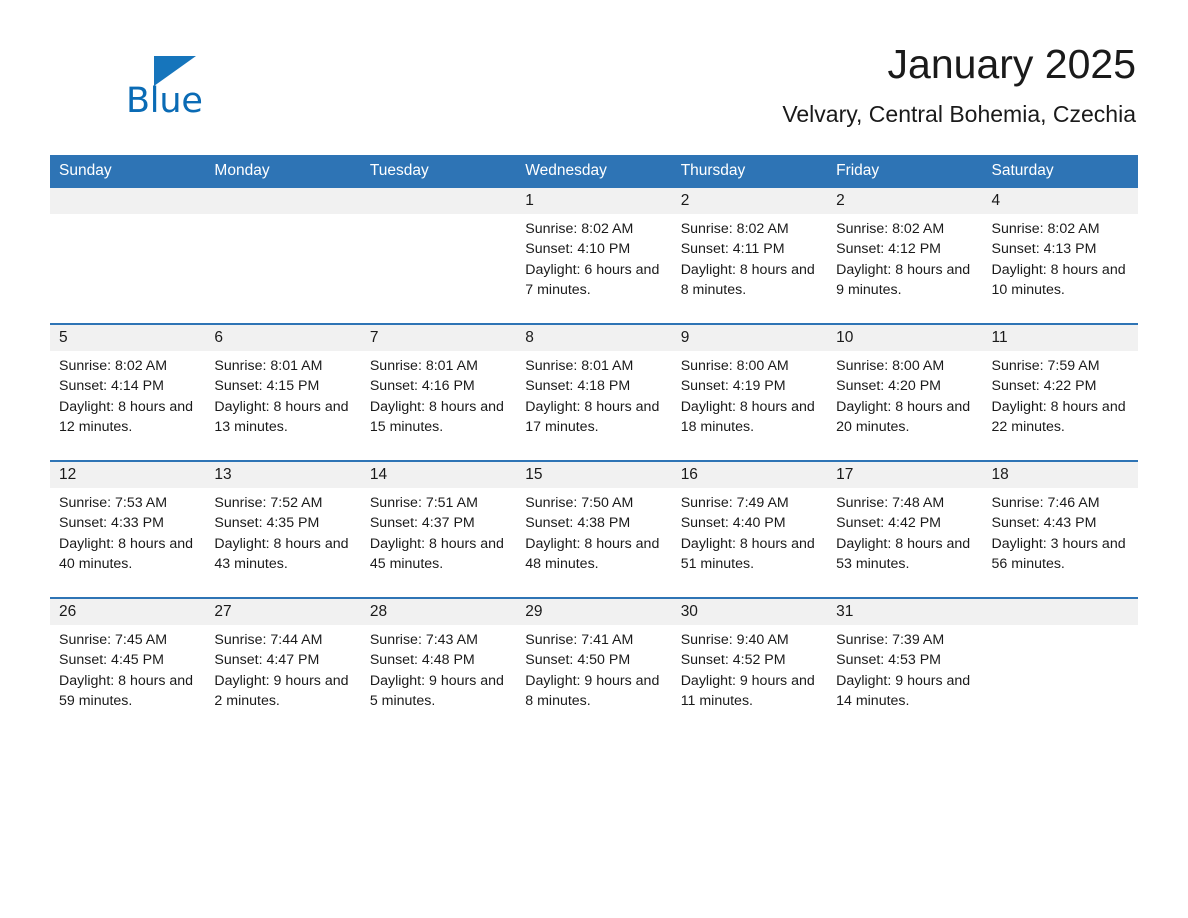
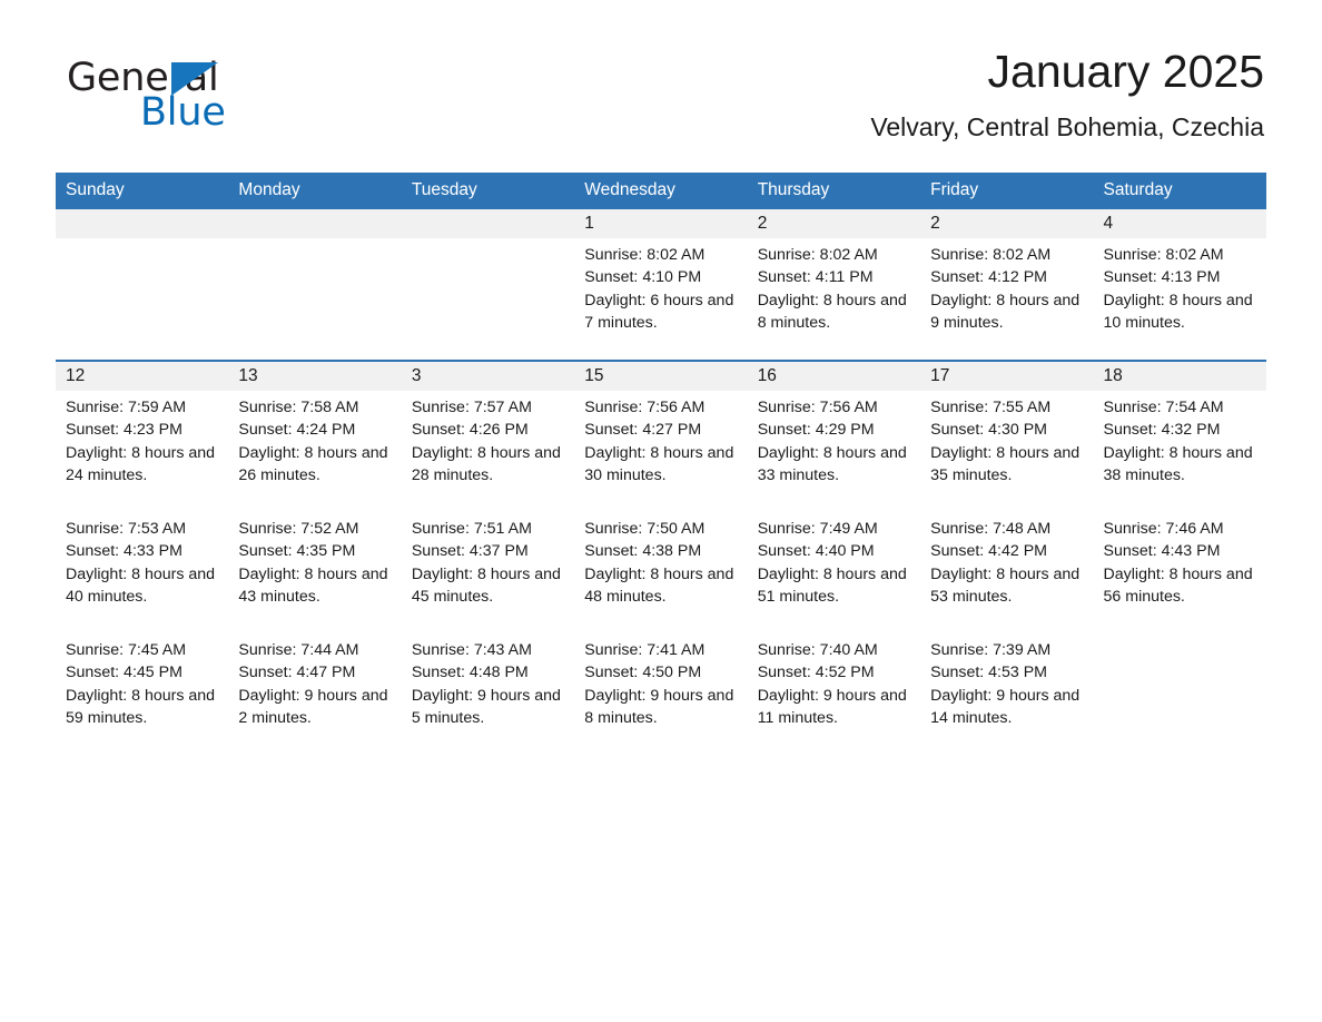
+ General
  Blue
  January 2025
  Velvary, Central Bohemia, Czechia
  Sunday	Monday	Tuesday	Wednesday	Thursday	Friday	Saturday
  			1	2	2	4
  			Sunrise: 8:02 AMSunset: 4:10 PMDaylight: 6 hours and 7 minutes.	Sunrise: 8:02 AMSunset: 4:11 PMDaylight: 8 hours and 8 minutes.	Sunrise: 8:02 AMSunset: 4:12 PMDaylight: 8 hours and 9 minutes.	Sunrise: 8:02 AMSunset: 4:13 PMDaylight: 8 hours and 10 minutes.
- 5	6	7	8	9	10	11
- Sunrise: 8:02 AMSunset: 4:14 PMDaylight: 8 hours and 12 minutes.	Sunrise: 8:01 AMSunset: 4:15 PMDaylight: 8 hours and 13 minutes.	Sunrise: 8:01 AMSunset: 4:16 PMDaylight: 8 hours and 15 minutes.	Sunrise: 8:01 AMSunset: 4:18 PMDaylight: 8 hours and 17 minutes.	Sunrise: 8:00 AMSunset: 4:19 PMDaylight: 8 hours and 18 minutes.	Sunrise: 8:00 AMSunset: 4:20 PMDaylight: 8 hours and 20 minutes.	Sunrise: 7:59 AMSunset: 4:22 PMDaylight: 8 hours and 22 minutes.
- 12	13	14	15	16	17	18
+ 12	13	3	15	16	17	18
+ Sunrise: 7:59 AMSunset: 4:23 PMDaylight: 8 hours and 24 minutes.	Sunrise: 7:58 AMSunset: 4:24 PMDaylight: 8 hours and 26 minutes.	Sunrise: 7:57 AMSunset: 4:26 PMDaylight: 8 hours and 28 minutes.	Sunrise: 7:56 AMSunset: 4:27 PMDaylight: 8 hours and 30 minutes.	Sunrise: 7:56 AMSunset: 4:29 PMDaylight: 8 hours and 33 minutes.	Sunrise: 7:55 AMSunset: 4:30 PMDaylight: 8 hours and 35 minutes.	Sunrise: 7:54 AMSunset: 4:32 PMDaylight: 8 hours and 38 minutes.
- Sunrise: 7:53 AMSunset: 4:33 PMDaylight: 8 hours and 40 minutes.	Sunrise: 7:52 AMSunset: 4:35 PMDaylight: 8 hours and 43 minutes.	Sunrise: 7:51 AMSunset: 4:37 PMDaylight: 8 hours and 45 minutes.	Sunrise: 7:50 AMSunset: 4:38 PMDaylight: 8 hours and 48 minutes.	Sunrise: 7:49 AMSunset: 4:40 PMDaylight: 8 hours and 51 minutes.	Sunrise: 7:48 AMSunset: 4:42 PMDaylight: 8 hours and 53 minutes.	Sunrise: 7:46 AMSunset: 4:43 PMDaylight: 3 hours and 56 minutes.
+ Sunrise: 7:53 AMSunset: 4:33 PMDaylight: 8 hours and 40 minutes.	Sunrise: 7:52 AMSunset: 4:35 PMDaylight: 8 hours and 43 minutes.	Sunrise: 7:51 AMSunset: 4:37 PMDaylight: 8 hours and 45 minutes.	Sunrise: 7:50 AMSunset: 4:38 PMDaylight: 8 hours and 48 minutes.	Sunrise: 7:49 AMSunset: 4:40 PMDaylight: 8 hours and 51 minutes.	Sunrise: 7:48 AMSunset: 4:42 PMDaylight: 8 hours and 53 minutes.	Sunrise: 7:46 AMSunset: 4:43 PMDaylight: 8 hours and 56 minutes.
- 26	27	28	29	30	31
- Sunrise: 7:45 AMSunset: 4:45 PMDaylight: 8 hours and 59 minutes.	Sunrise: 7:44 AMSunset: 4:47 PMDaylight: 9 hours and 2 minutes.	Sunrise: 7:43 AMSunset: 4:48 PMDaylight: 9 hours and 5 minutes.	Sunrise: 7:41 AMSunset: 4:50 PMDaylight: 9 hours and 8 minutes.	Sunrise: 9:40 AMSunset: 4:52 PMDaylight: 9 hours and 11 minutes.	Sunrise: 7:39 AMSunset: 4:53 PMDaylight: 9 hours and 14 minutes.
+ Sunrise: 7:45 AMSunset: 4:45 PMDaylight: 8 hours and 59 minutes.	Sunrise: 7:44 AMSunset: 4:47 PMDaylight: 9 hours and 2 minutes.	Sunrise: 7:43 AMSunset: 4:48 PMDaylight: 9 hours and 5 minutes.	Sunrise: 7:41 AMSunset: 4:50 PMDaylight: 9 hours and 8 minutes.	Sunrise: 7:40 AMSunset: 4:52 PMDaylight: 9 hours and 11 minutes.	Sunrise: 7:39 AMSunset: 4:53 PMDaylight: 9 hours and 14 minutes.
